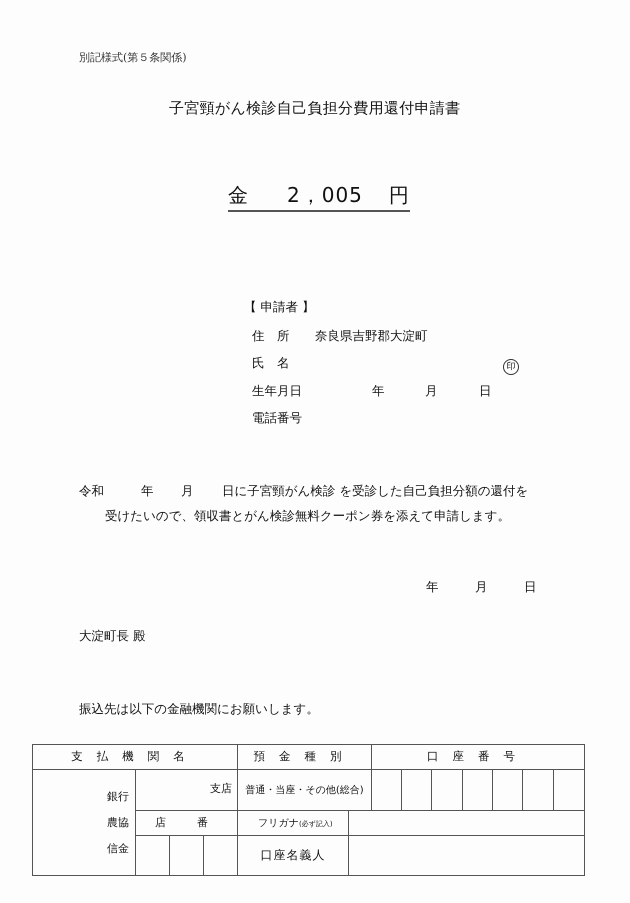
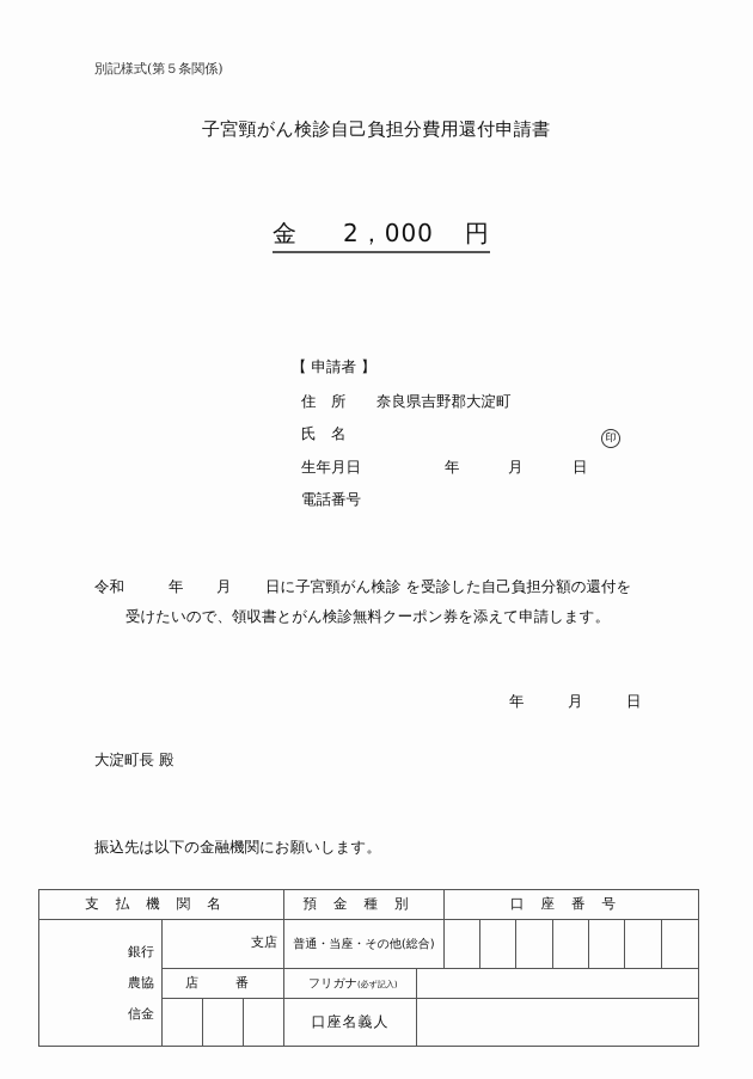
  別記様式(第５条関係)
  子宮頸がん検診自己負担分費用還付申請書
- 金 2，005 円
+ 金 2，000 円
  【 申請者 】
  住 所
  奈良県吉野郡大淀町
  氏 名
  印
  生年月日
  年
  月
  日
  電話番号
  令和
  年
  月
  日に子宮頸がん検診 を受診した自己負担分額の還付を
  受けたいので、領収書とがん検診無料クーポン券を添えて申請します。
  年
  月
  日
  大淀町長 殿
  振込先は以下の金融機関にお願いします。
  支払機関名	預金種別	口座番号
  銀行 農協 信金	支店	普通・当座・その他(総合)
  店 番	フリガナ(必ず記入)
  			口座名義人
